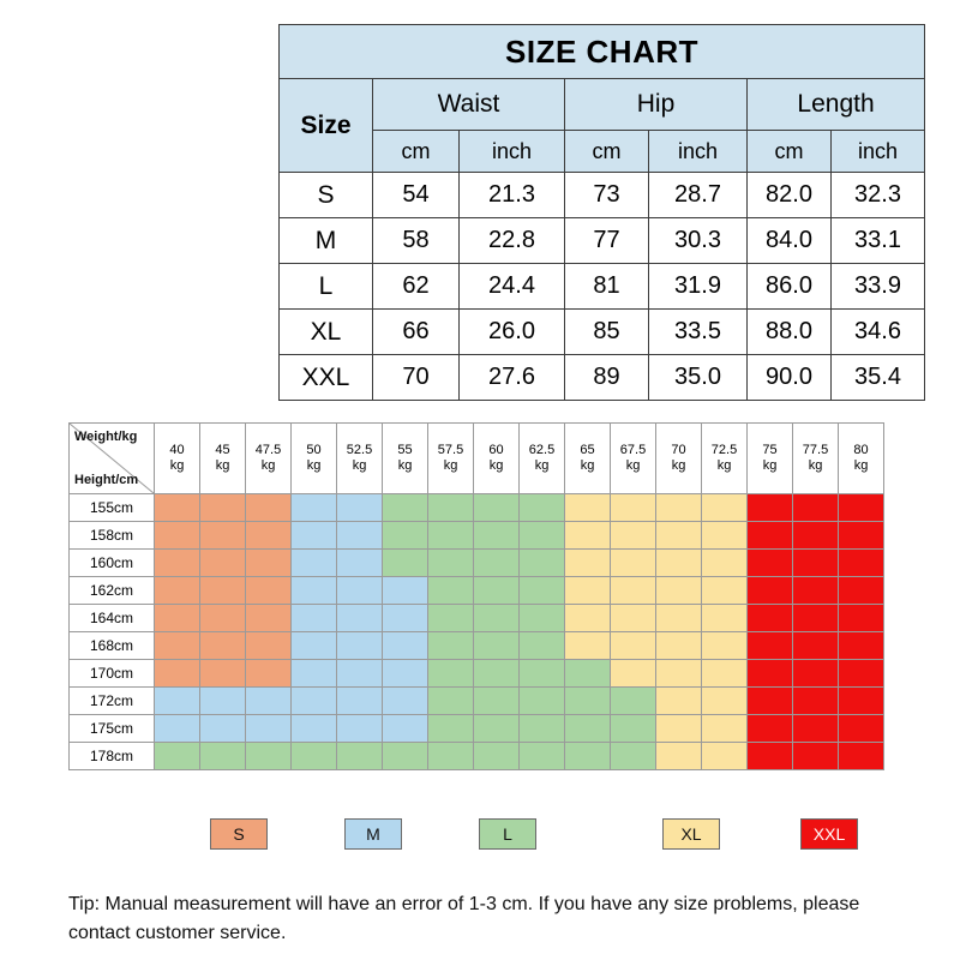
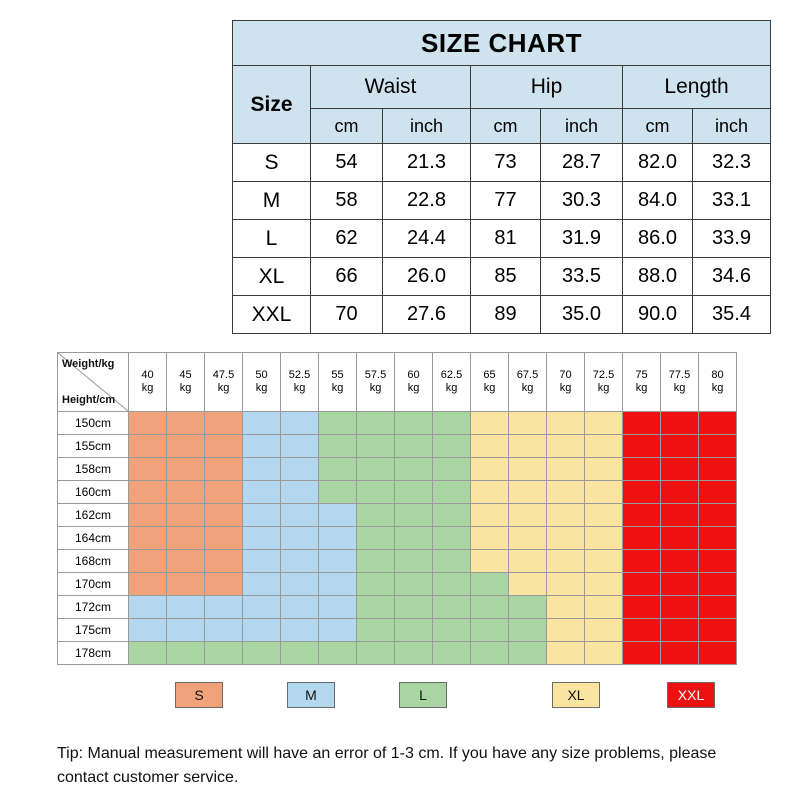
  SIZE CHART
  Size	Waist	Hip	Length
  cm	inch	cm	inch	cm	inch
  S	54	21.3	73	28.7	82.0	32.3
  M	58	22.8	77	30.3	84.0	33.1
  L	62	24.4	81	31.9	86.0	33.9
  XL	66	26.0	85	33.5	88.0	34.6
  XXL	70	27.6	89	35.0	90.0	35.4
  Weight/kg Height/cm	40kg	45kg	47.5kg	50kg	52.5kg	55kg	57.5kg	60kg	62.5kg	65kg	67.5kg	70kg	72.5kg	75kg	77.5kg	80kg
+ 150cm
  155cm
  158cm
  160cm
  162cm
  164cm
  168cm
  170cm
  172cm
  175cm
  178cm
  S
  M
  L
  XL
  XXL
  Tip: Manual measurement will have an error of 1-3 cm. If you have any size problems, please contact customer service.
